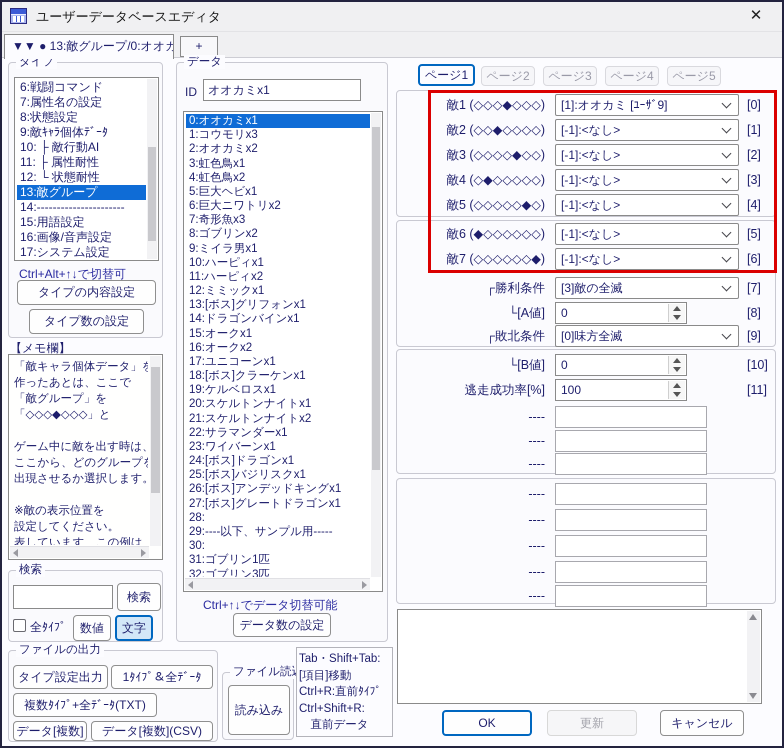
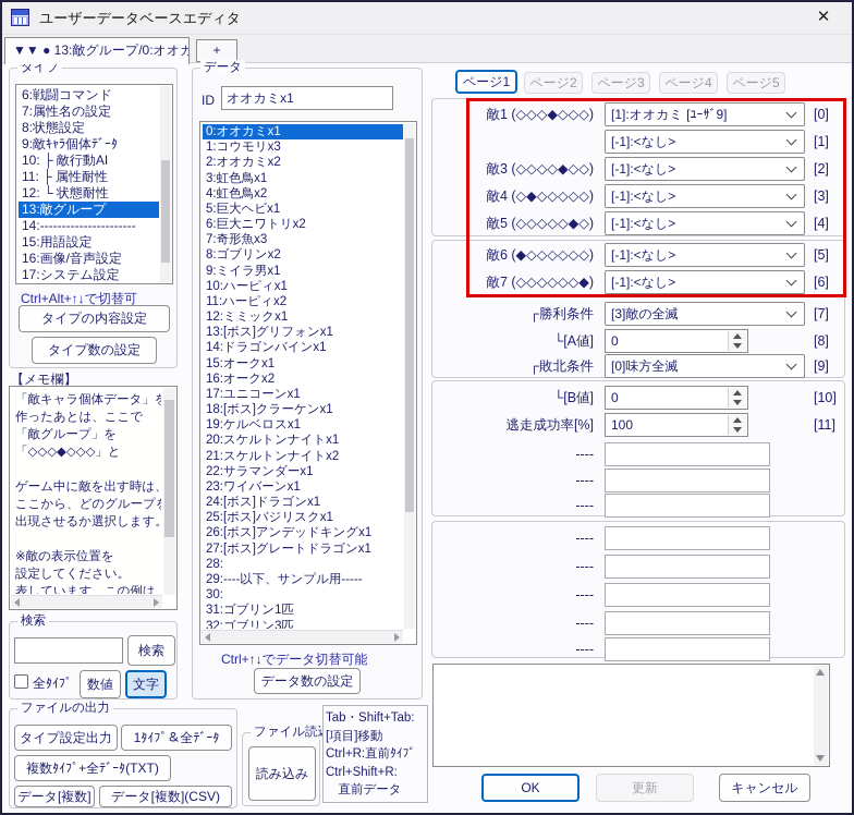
  ユーザーデータベースエディタ
  ✕
  ▼▼ ● 13:敵グループ/0:オオカ
  +
  タイプ
  6:戦闘コマンド
  7:属性名の設定
  8:状態設定
  9:敵ｷｬﾗ個体ﾃﾞｰﾀ
  10: ├ 敵行動AI
  11: ├ 属性耐性
  12: └ 状態耐性
  13:敵グループ
  14:----------------------
  15:用語設定
  16:画像/音声設定
  17:システム設定
  Ctrl+Alt+↑↓で切替可
  タイプの内容設定
  タイプ数の設定
  【メモ欄】
  「敵キャラ個体データ」を
  作ったあとは、ここで
  「敵グループ」を
  「◇◇◇◆◇◇◇」と
  ゲーム中に敵を出す時は、
  ここから、どのグループ
  出現させるか選択します
  ※敵の表示位置を
  設定してください。
  表しています、この例は
  検索
  検索
  全ﾀｲﾌﾟ
  数値
  文字
  ファイルの出力
  タイプ設定出力
  1ﾀｲﾌﾟ＆全ﾃﾞｰﾀ
  複数ﾀｲﾌﾟ+全ﾃﾞｰﾀ(TXT)
  データ[複数]
  データ[複数](CSV)
  データ
  ID
  オオカミx1
  0:オオカミx1
  1:コウモリx3
  2:オオカミx2
  3:虹色鳥x1
  4:虹色鳥x2
  5:巨大ヘビx1
  6:巨大ニワトリx2
  7:奇形魚x3
  8:ゴブリンx2
  9:ミイラ男x1
  10:ハーピィx1
  11:ハーピィx2
  12:ミミックx1
  13:[ボス]グリフォンx1
  14:ドラゴンバインx1
  15:オークx1
  16:オークx2
  17:ユニコーンx1
  18:[ボス]クラーケンx1
  19:ケルベロスx1
  20:スケルトンナイトx1
  21:スケルトンナイトx2
  22:サラマンダーx1
  23:ワイバーンx1
  24:[ボス]ドラゴンx1
  25:[ボス]バジリスクx1
  26:[ボス]アンデッドキングx1
  27:[ボス]グレートドラゴンx1
  28:
  29:----以下、サンプル用-----
  30:
  31:ゴブリン1匹
  32:ゴブリン3匹
  Ctrl+↑↓でデータ切替可能
  データ数の設定
  ファイル読
  読み込み
  Tab・Shift+Tab:
  [項目]移動
  Ctrl+R:直前ﾀｲﾌﾟ
  Ctrl+Shift+R:
  直前データ
  ページ1
  ページ2
  ページ3
  ページ4
  ページ5
  敵1 (◇◇◇◆◇◇◇)
  [1]:オオカミ [ﾕｰｻﾞ9]
  [0]
- 敵2 (◇◇◆◇◇◇◇)
  [-1]:<なし>
  [1]
  敵3 (◇◇◇◇◆◇◇)
  [-1]:<なし>
  [2]
  敵4 (◇◆◇◇◇◇◇)
  [-1]:<なし>
  [3]
  敵5 (◇◇◇◇◇◆◇)
  [-1]:<なし>
  [4]
  敵6 (◆◇◇◇◇◇◇)
  [-1]:<なし>
  [5]
  敵7 (◇◇◇◇◇◇◆)
  [-1]:<なし>
  [6]
  ┌勝利条件
  [3]敵の全滅
  [7]
  └[A値]
  0
  [8]
  ┌敗北条件
  [0]味方全滅
  [9]
  └[B値]
  0
  [10]
  逃走成功率[%]
  100
  [11]
  ----
  ----
  ----
  ----
  ----
  ----
  ----
  ----
  OK
  更新
  キャンセル
